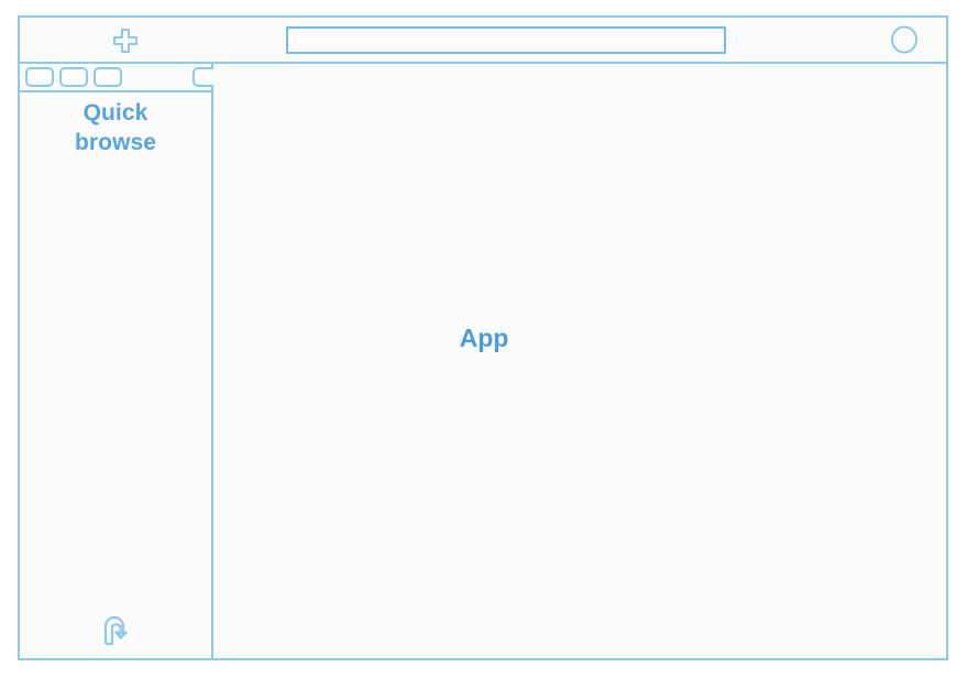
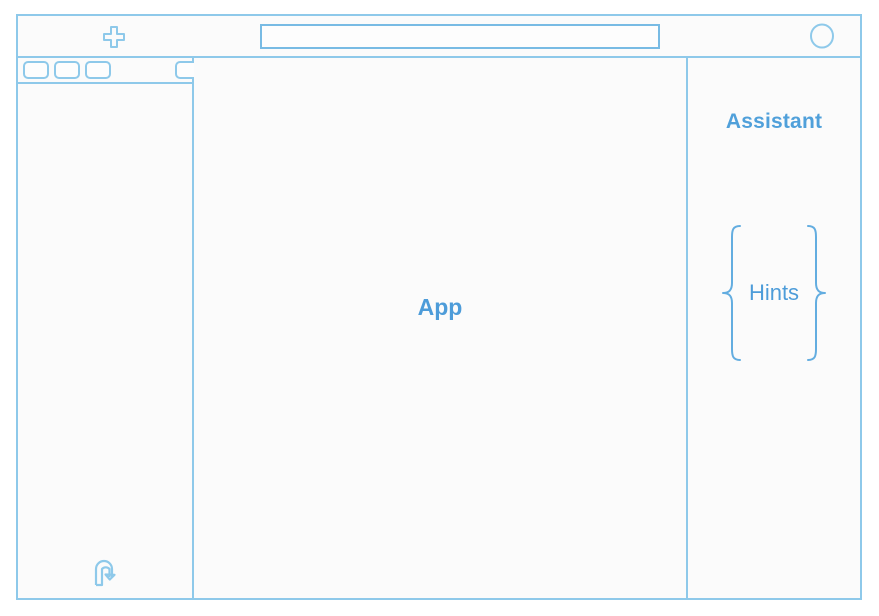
- Quick
- browse
  App
+ Assistant
+ Hints
